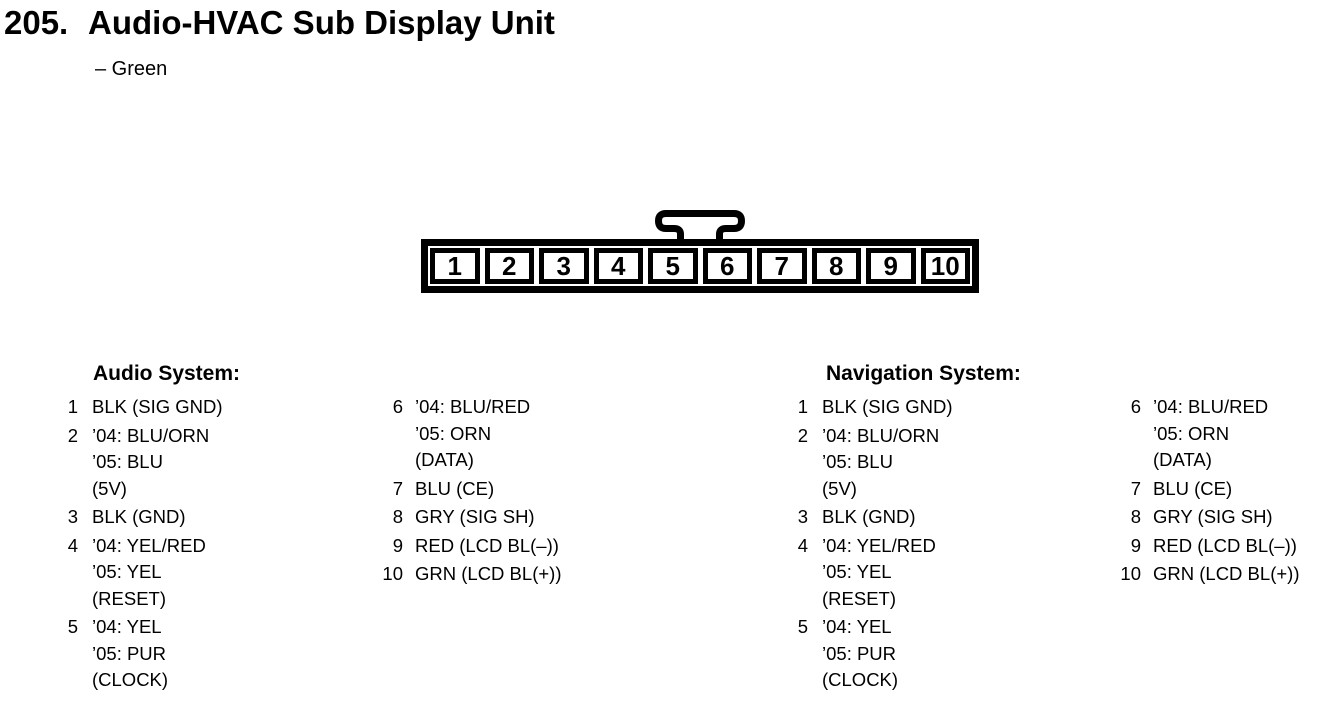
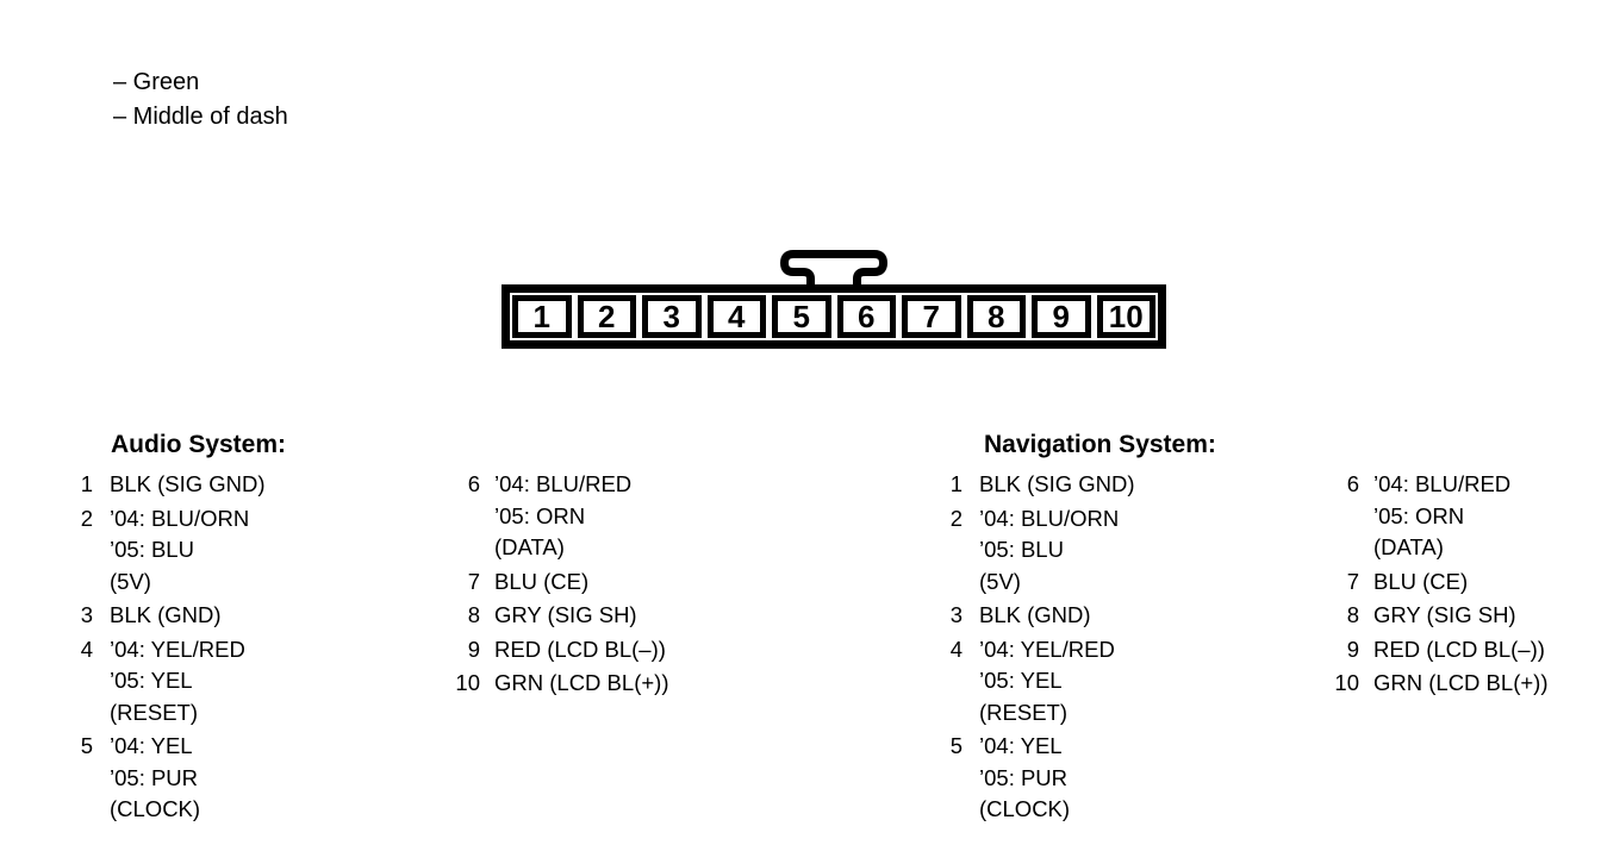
- 205.
- Audio-HVAC Sub Display Unit
  – Green
+ – Middle of dash
  1
  2
  3
  4
  5
  6
  7
  8
  9
  10
  Audio System:
  Navigation System:
  1
  BLK (SIG GND)
  2
  ’04: BLU/ORN
  ’05: BLU
  (5V)
  3
  BLK (GND)
  4
  ’04: YEL/RED
  ’05: YEL
  (RESET)
  5
  ’04: YEL
  ’05: PUR
  (CLOCK)
  6
  ’04: BLU/RED
  ’05: ORN
  (DATA)
  7
  BLU (CE)
  8
  GRY (SIG SH)
  9
  RED (LCD BL(–))
  10
  GRN (LCD BL(+))
  1
  BLK (SIG GND)
  2
  ’04: BLU/ORN
  ’05: BLU
  (5V)
  3
  BLK (GND)
  4
  ’04: YEL/RED
  ’05: YEL
  (RESET)
  5
  ’04: YEL
  ’05: PUR
  (CLOCK)
  6
  ’04: BLU/RED
  ’05: ORN
  (DATA)
  7
  BLU (CE)
  8
  GRY (SIG SH)
  9
  RED (LCD BL(–))
  10
  GRN (LCD BL(+))
